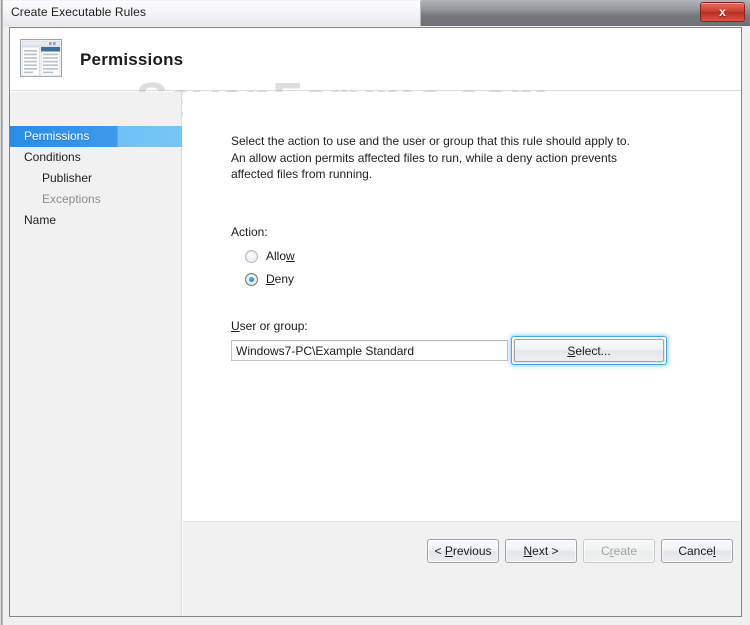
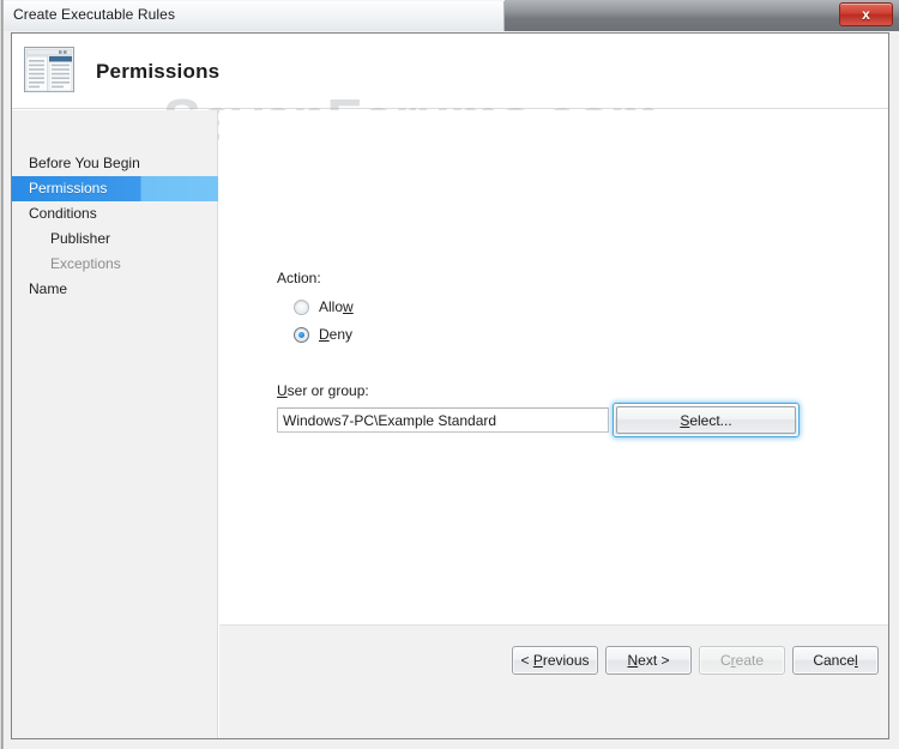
  Create Executable Rules
  x
  Permissions
+ Before You Begin
  Permissions
  Conditions
  Publisher
  Exceptions
  Name
- Select the action to use and the user or group that this rule should apply to. An allow action permits affected files to run, while a deny action prevents affected files from running.
  Action:
  Allow
  Deny
  User or group:
  Windows7-PC\Example Standard
  S
  elect...
  < Previous
  Next >
  Create
  Cancel
